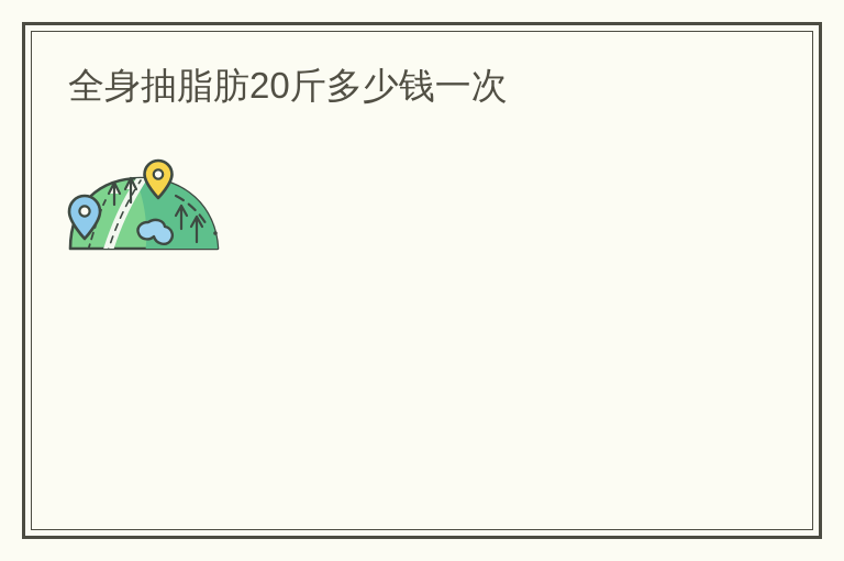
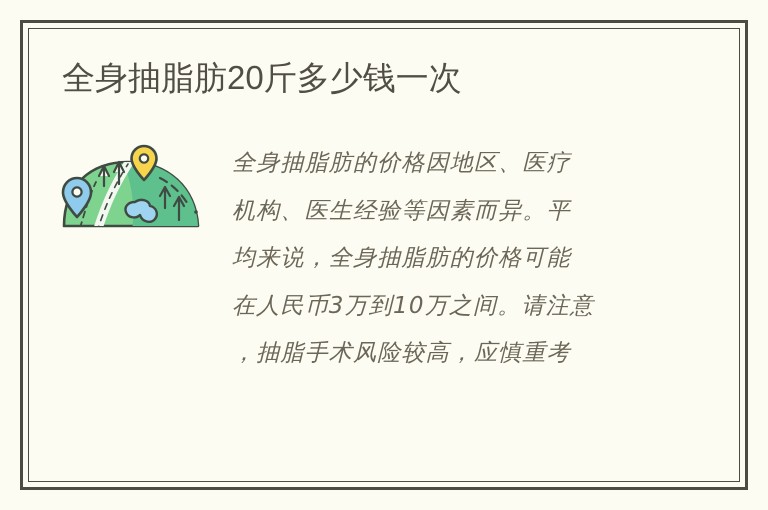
  全身抽脂肪20斤多少钱一次
+ 全身抽脂肪的价格因地区、医疗
+ 机构、医生经验等因素而异。平
+ 均来说，全身抽脂肪的价格可能
+ 在人民币3万到10万之间。请注意
+ ，抽脂手术风险较高，应慎重考
